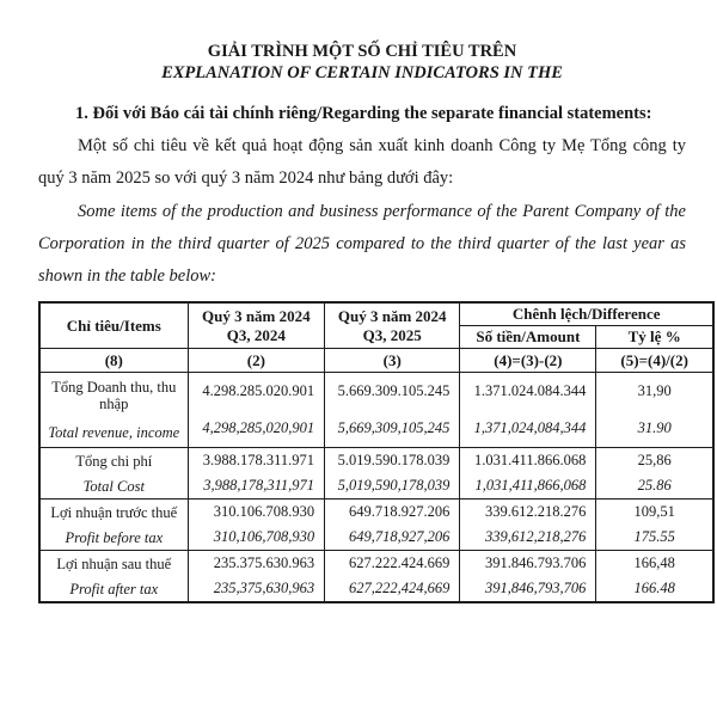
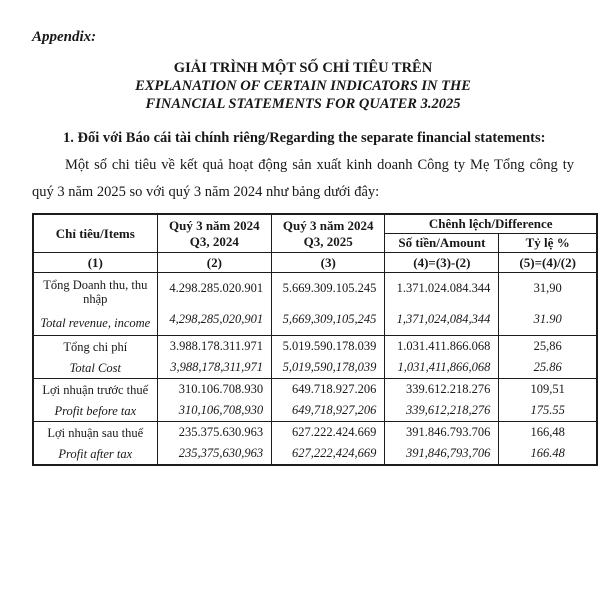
+ Appendix:
  GIẢI TRÌNH MỘT SỐ CHỈ TIÊU TRÊN
  EXPLANATION OF CERTAIN INDICATORS IN THE
+ FINANCIAL STATEMENTS FOR QUATER 3.2025
  1. Đối với Báo cái tài chính riêng/Regarding the separate financial statements:
  Một số chi tiêu về kết quả hoạt động sản xuất kinh doanh Công ty Mẹ Tổng công ty quý 3 năm 2025 so với quý 3 năm 2024 như bảng dưới đây:
- Some items of the production and business performance of the Parent Company of the Corporation in the third quarter of 2025 compared to the third quarter of the last year as shown in the table below:
  Chỉ tiêu/Items	Quý 3 năm 2024 Q3, 2024	Quý 3 năm 2024 Q3, 2025	Chênh lệch/Difference
  Số tiền/Amount	Tỷ lệ %
- (8)	(2)	(3)	(4)=(3)-(2)	(5)=(4)/(2)
+ (1)	(2)	(3)	(4)=(3)-(2)	(5)=(4)/(2)
  Tổng Doanh thu, thu nhập Total revenue, income	4.298.285.020.901 4,298,285,020,901	5.669.309.105.245 5,669,309,105,245	1.371.024.084.344 1,371,024,084,344	31,90 31.90
  Tổng chi phí Total Cost	3.988.178.311.971 3,988,178,311,971	5.019.590.178.039 5,019,590,178,039	1.031.411.866.068 1,031,411,866,068	25,86 25.86
  Lợi nhuận trước thuế Profit before tax	310.106.708.930 310,106,708,930	649.718.927.206 649,718,927,206	339.612.218.276 339,612,218,276	109,51 175.55
  Lợi nhuận sau thuế Profit after tax	235.375.630.963 235,375,630,963	627.222.424.669 627,222,424,669	391.846.793.706 391,846,793,706	166,48 166.48
